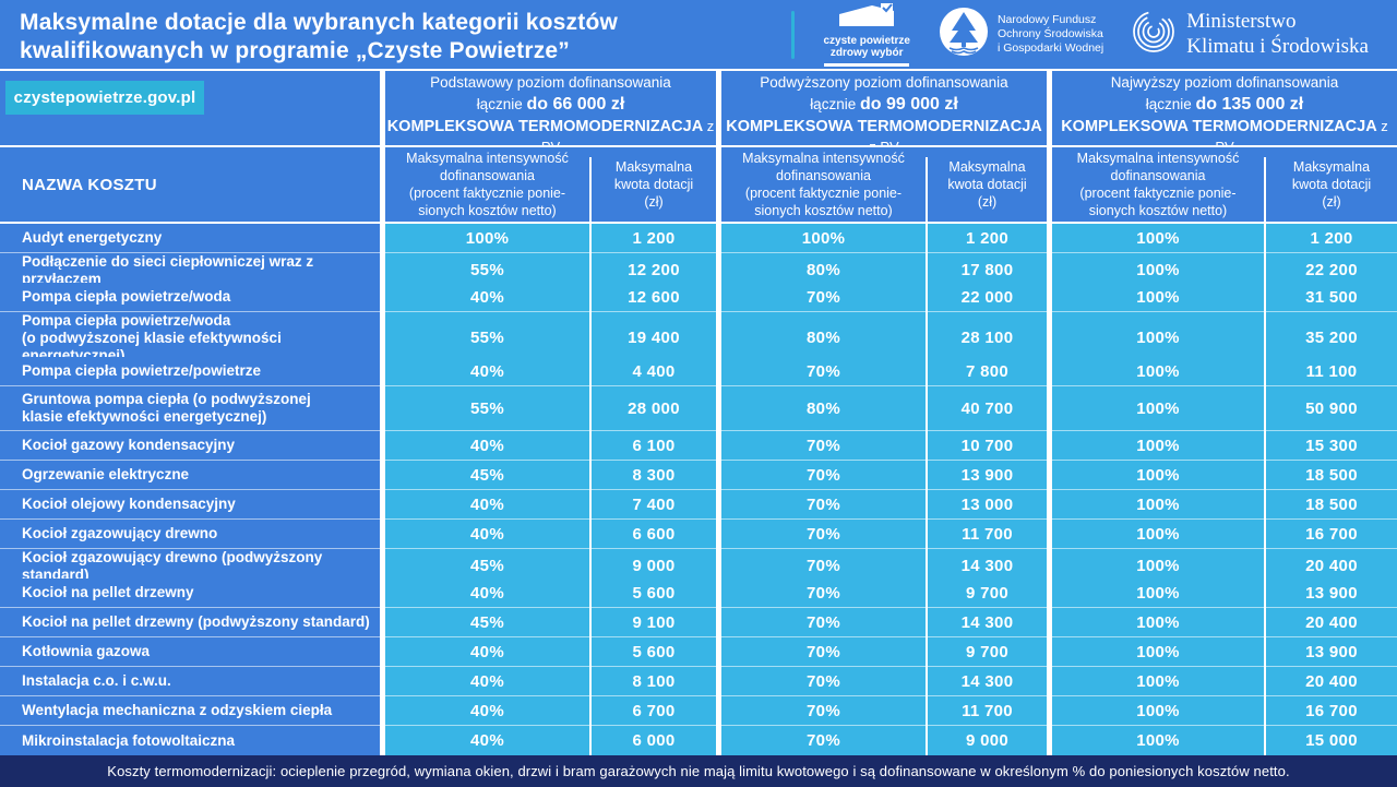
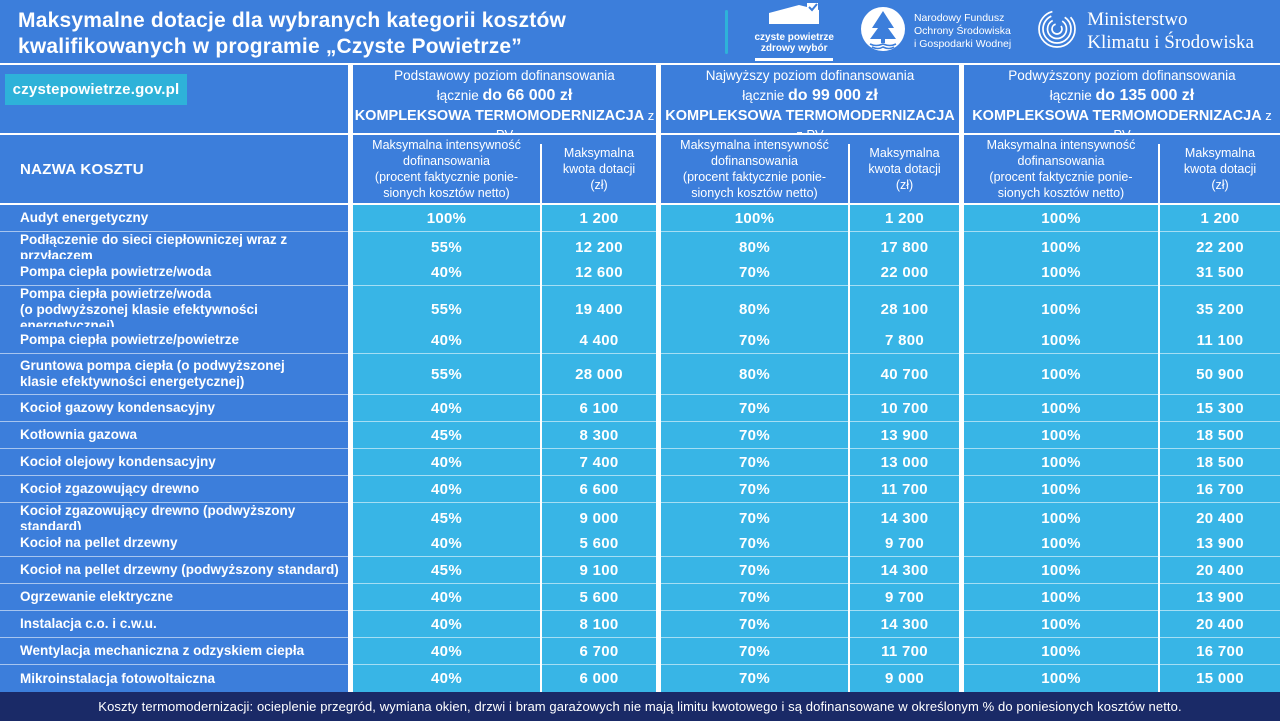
  Maksymalne dotacje dla wybranych kategorii kosztów
  kwalifikowanych w programie „Czyste Powietrze”
  czyste powietrze
  zdrowy wybór
  Narodowy Fundusz
  Ochrony Środowiska
  i Gospodarki Wodnej
  Ministerstwo
  Klimatu i Środowiska
  czystepowietrze.gov.pl
  Podstawowy poziom dofinansowania
  łącznie do 66 000 zł
  KOMPLEKSOWA TERMOMODERNIZACJA z
- Podwyższony poziom dofinansowania
+ Najwyższy poziom dofinansowania
  łącznie do 99 000 zł
  KOMPLEKSOWA TERMOMODERNIZACJA
- Najwyższy poziom dofinansowania
+ Podwyższony poziom dofinansowania
  łącznie do 135 000 zł
  KOMPLEKSOWA TERMOMODERNIZACJA z
  NAZWA KOSZTU
  Maksymalna intensywność
  dofinansowania
  (procent faktycznie ponie-
  sionych kosztów netto)
  Maksymalna
  kwota dotacji
  (zł)
  Maksymalna intensywność
  dofinansowania
  (procent faktycznie ponie-
  sionych kosztów netto)
  Maksymalna
  kwota dotacji
  (zł)
  Maksymalna intensywność
  dofinansowania
  (procent faktycznie ponie-
  sionych kosztów netto)
  Maksymalna
  kwota dotacji
  (zł)
  Audyt energetyczny
  100%
  1 200
  100%
  1 200
  100%
  1 200
  Podłączenie do sieci ciepłowniczej wraz z przyłączem
  55%
  12 200
  80%
  17 800
  100%
  22 200
  Pompa ciepła powietrze/woda
  40%
  12 600
  70%
  22 000
  100%
  31 500
  Pompa ciepła powietrze/woda
  (o podwyższonej klasie efektywności energetycznej)
  55%
  19 400
  80%
  28 100
  100%
  35 200
  Pompa ciepła powietrze/powietrze
  40%
  4 400
  70%
  7 800
  100%
  11 100
  Gruntowa pompa ciepła (o podwyższonej
  klasie efektywności energetycznej)
  55%
  28 000
  80%
  40 700
  100%
  50 900
  Kocioł gazowy kondensacyjny
  40%
  6 100
  70%
  10 700
  100%
  15 300
- Ogrzewanie elektryczne
+ Kotłownia gazowa
  45%
  8 300
  70%
  13 900
  100%
  18 500
  Kocioł olejowy kondensacyjny
  40%
  7 400
  70%
  13 000
  100%
  18 500
  Kocioł zgazowujący drewno
  40%
  6 600
  70%
  11 700
  100%
  16 700
  Kocioł zgazowujący drewno (podwyższony standard)
  45%
  9 000
  70%
  14 300
  100%
  20 400
  Kocioł na pellet drzewny
  40%
  5 600
  70%
  9 700
  100%
  13 900
  Kocioł na pellet drzewny (podwyższony standard)
  45%
  9 100
  70%
  14 300
  100%
  20 400
- Kotłownia gazowa
+ Ogrzewanie elektryczne
  40%
  5 600
  70%
  9 700
  100%
  13 900
  Instalacja c.o. i c.w.u.
  40%
  8 100
  70%
  14 300
  100%
  20 400
  Wentylacja mechaniczna z odzyskiem ciepła
  40%
  6 700
  70%
  11 700
  100%
  16 700
  Mikroinstalacja fotowoltaiczna
  40%
  6 000
  70%
  9 000
  100%
  15 000
  Koszty termomodernizacji: ocieplenie przegród, wymiana okien, drzwi i bram garażowych nie mają limitu kwotowego i są dofinansowane w określonym % do poniesionych kosztów netto.
